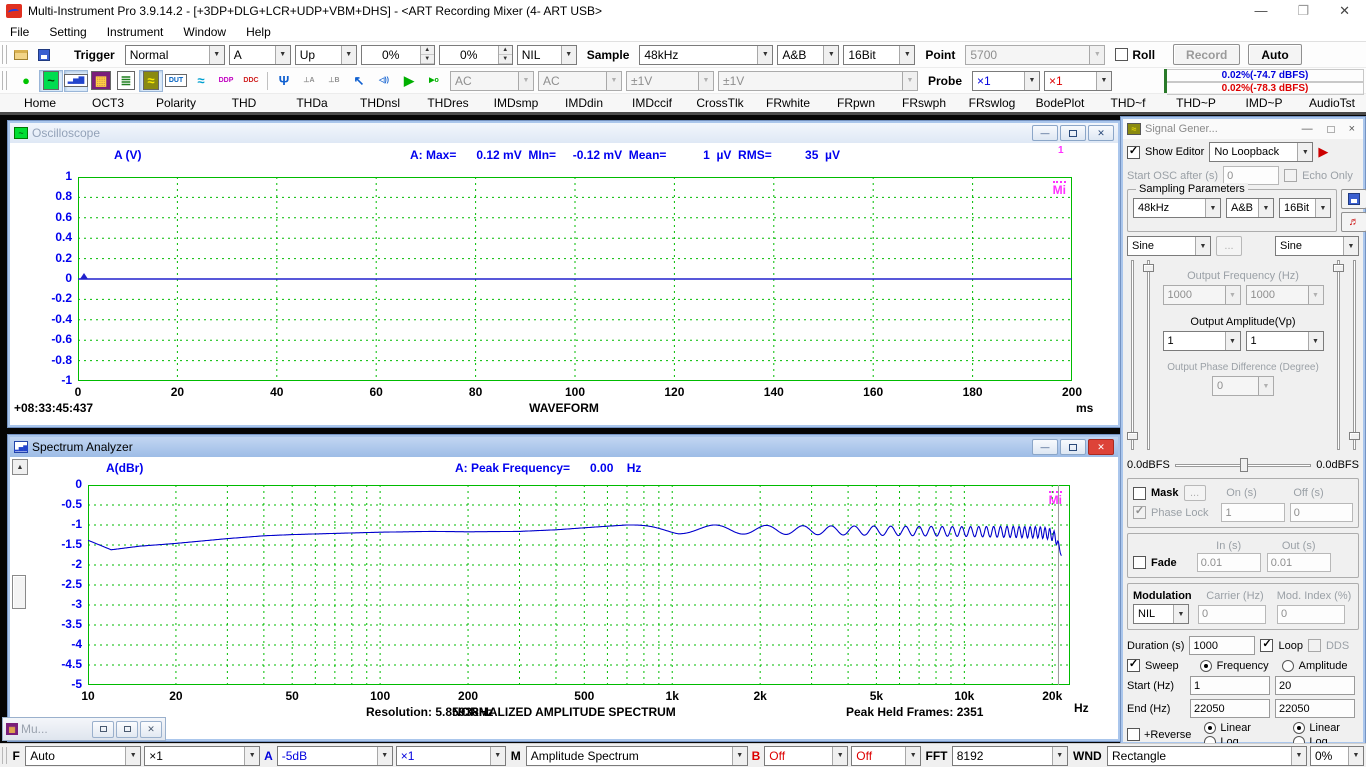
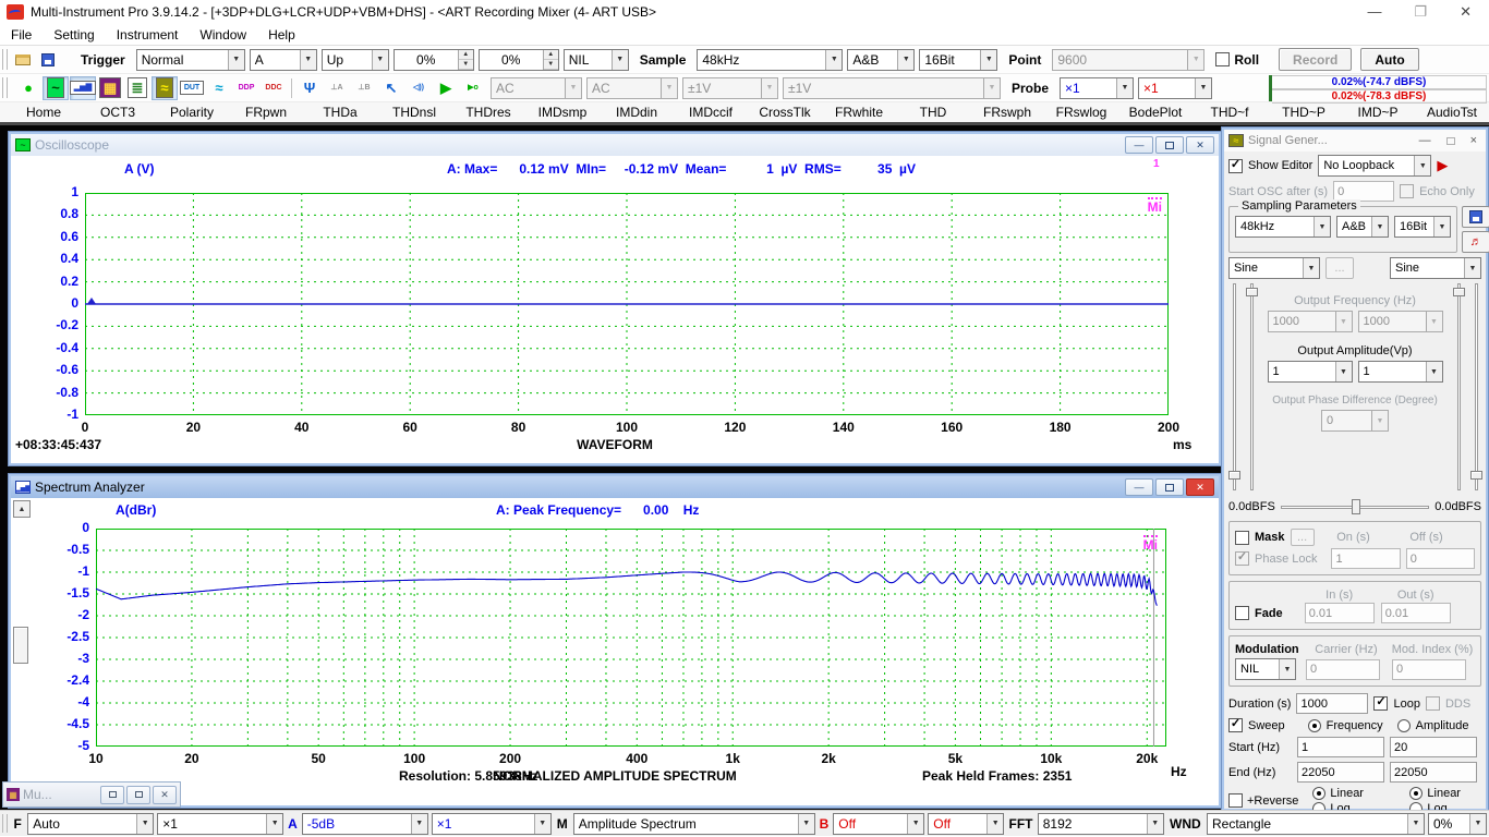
  Multi-Instrument Pro 3.9.14.2 - [+3DP+DLG+LCR+UDP+VBM+DHS] - <ART Recording Mixer (4- ART USB>
  —
  ❐
  ✕
  File
  Setting
  Instrument
  Window
  Help
  Trigger
  Normal
  A
  Up
  0%
  0%
  NIL
  Sample
  48kHz
  A&B
  16Bit
  Point
- 5700
+ 9600
  Roll
  Record
  Auto
  ●
  ~
  ▦
  ≣
  ≈
  ≈
  Ψ
  ↖
  ▶
  AC
  AC
  ±1V
  ±1V
  Probe
  ×1
  ×1
  0.02%(-74.7 dBFS)
  0.02%(-78.3 dBFS)
  Home
  OCT3
  Polarity
- THD
+ FRpwn
  THDa
  THDnsl
  THDres
  IMDsmp
  IMDdin
  IMDccif
  CrossTlk
  FRwhite
- FRpwn
+ THD
  FRswph
  FRswlog
  BodePlot
  THD~f
  THD~P
  IMD~P
  AudioTst
  ~
  Oscilloscope
  —
  ✕
  A (V)
  A: Max= 0.12 mV MIn= -0.12 mV Mean= 1 µV RMS= 35 µV
  1
  Mi
  +08:33:45:437
  WAVEFORM
  ms
  1
  0.8
  0.6
  0.4
  0.2
  0
  -0.2
  -0.4
  -0.6
  -0.8
  -1
  0
  20
  40
  60
  80
  100
  120
  140
  160
  180
  200
  Spectrum Analyzer
  —
  ✕
  A(dBr)
  A: Peak Frequency= 0.00 Hz
  Mi
  Resolution: 5.85938Hz
  NORMALIZED AMPLITUDE SPECTRUM
  Peak Held Frames: 2351
  Hz
  0
  -0.5
  -1
  -1.5
  -2
  -2.5
  -3
- -3.5
+ -2.4
  -4
  -4.5
  -5
  10
  20
  50
  100
  200
- 500
+ 400
  1k
  2k
  5k
  10k
  20k
  ≈
  Signal Gener...
  —
  ×
  Show Editor
  No Loopback
  ▶
  Start OSC after (s)
  0
  Echo Only
  Sampling Parameters
  48kHz
  A&B
  16Bit
  ♬
  Sine
  ...
  Sine
  Output Frequency (Hz)
  1000
  1000
  Output Amplitude(Vp)
  1
  1
  Output Phase Difference (Degree)
  0
  0.0dBFS
  0.0dBFS
  Mask
  ...
  On (s)
  Off (s)
  Phase Lock
  1
  0
  Fade
  In (s)
  0.01
  Out (s)
  0.01
  Modulation
  Carrier (Hz)
  Mod. Index (%)
  NIL
  0
  0
  Duration (s)
  1000
  Loop
  DDS
  Sweep
  Frequency
  Amplitude
  Start (Hz)
  1
  20
  End (Hz)
  22050
  22050
  +Reverse
  Linear
  Log
  Linear
  Log
  ▦
  Mu...
  ✕
  F
  Auto
  ×1
  A
  -5dB
  ×1
  M
  Amplitude Spectrum
  B
  Off
  Off
  FFT
  8192
  WND
  Rectangle
  0%
